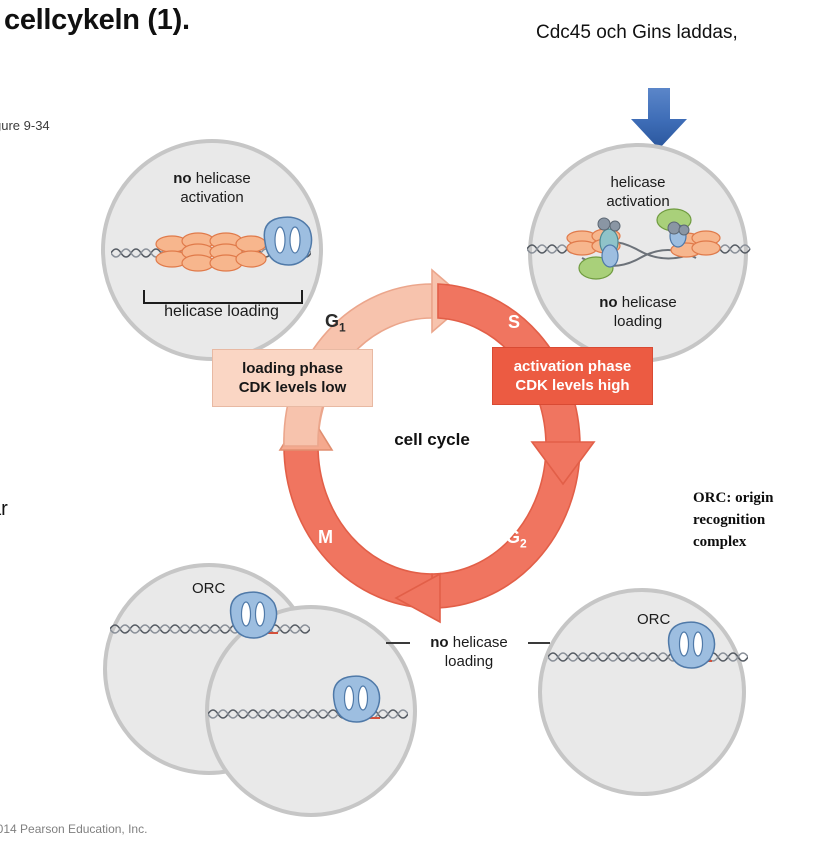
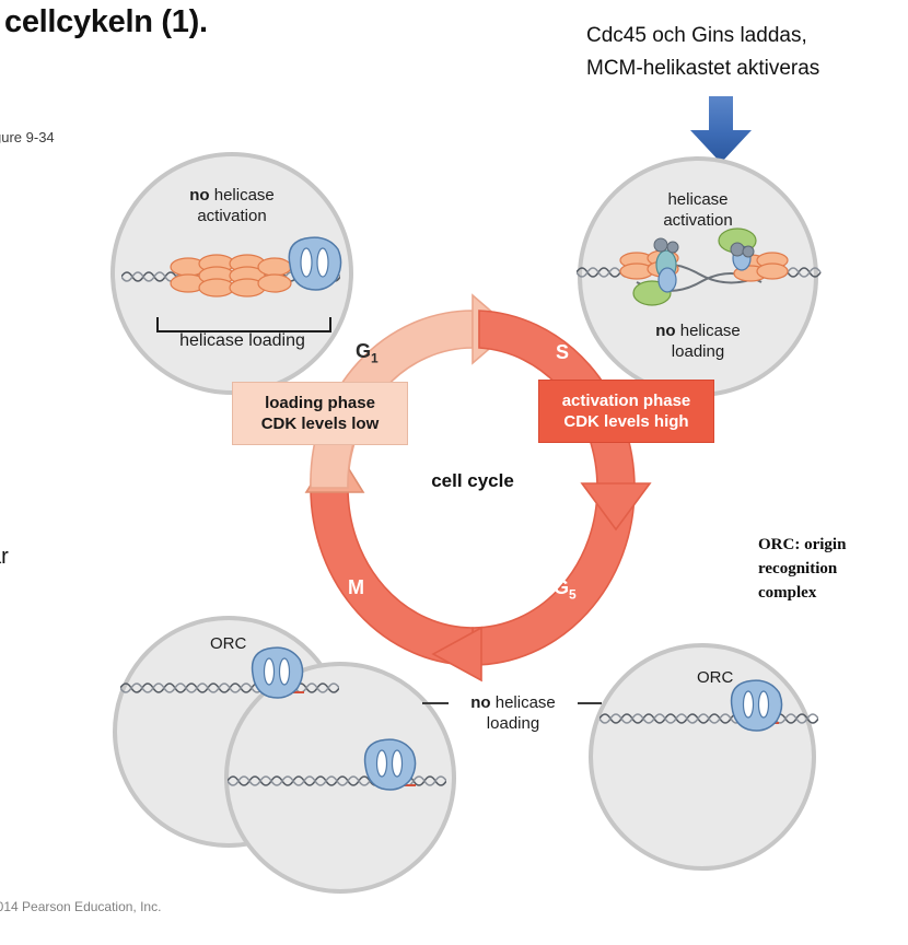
  cellcykeln (1).
  Cdc45 och Gins laddas,
+ MCM-helikastet aktiveras
  ure 9-34
  ORC: origin
  recognition
  complex
  014 Pearson Education, Inc.
  no helicase
  activation
  helicase loading
  helicase
  activation
  no helicase
  loading
  ORC
  ORC
  no helicase
  loading
  cell cycle
  G1
  S
- G2
+ G5
  M
  loading phase
  CDK levels low
  activation phase
  CDK levels high
